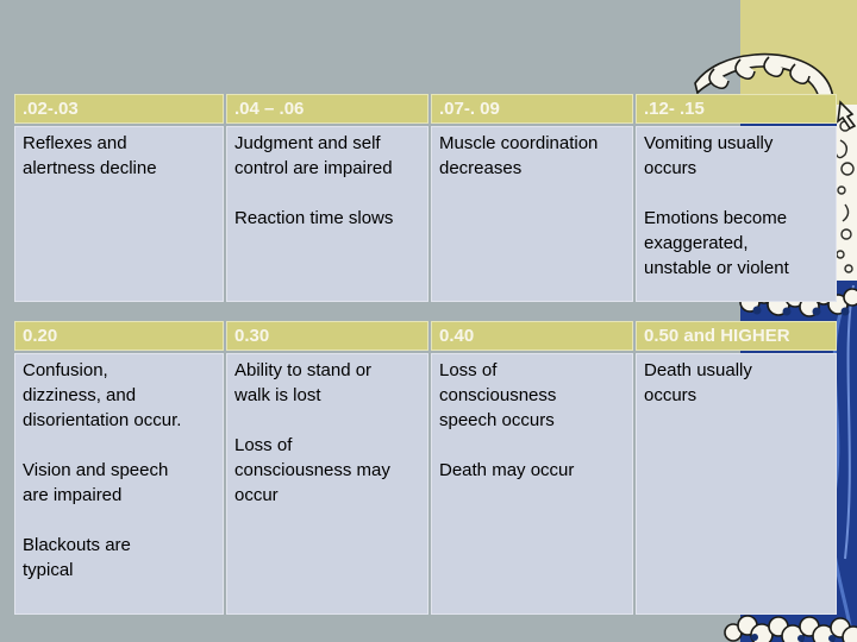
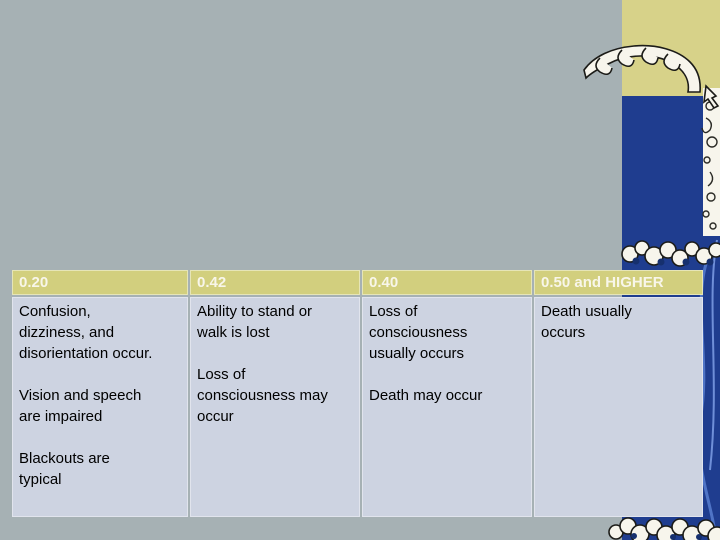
- .02-.03	.04 – .06	.07-. 09	.12- .15
- Reflexes and alertness decline	Judgment and self control are impairedReaction time slows	Muscle coordination decreases	Vomiting usually occursEmotions become exaggerated, unstable or violent
- 0.20	0.30	0.40	0.50 and HIGHER
+ 0.20	0.42	0.40	0.50 and HIGHER
- Confusion, dizziness, and disorientation occur.Vision and speech are impairedBlackouts are typical	Ability to stand or walk is lostLoss of consciousness may occur	Loss of consciousness speech occursDeath may occur	Death usually occurs
+ Confusion, dizziness, and disorientation occur.Vision and speech are impairedBlackouts are typical	Ability to stand or walk is lostLoss of consciousness may occur	Loss of consciousness usually occursDeath may occur	Death usually occurs
